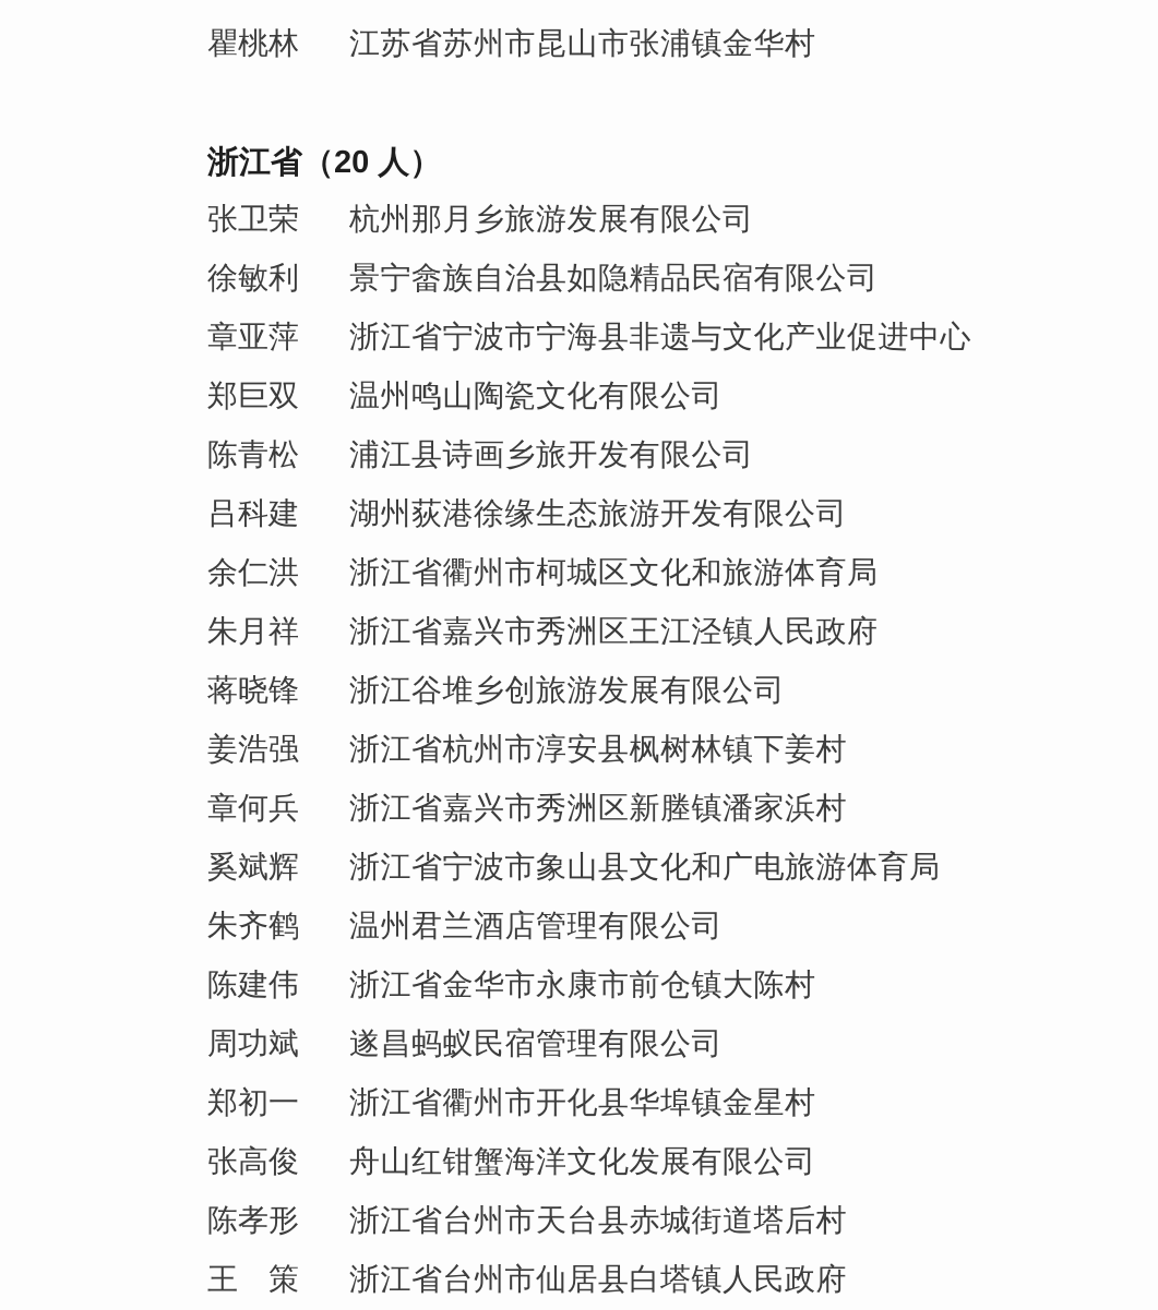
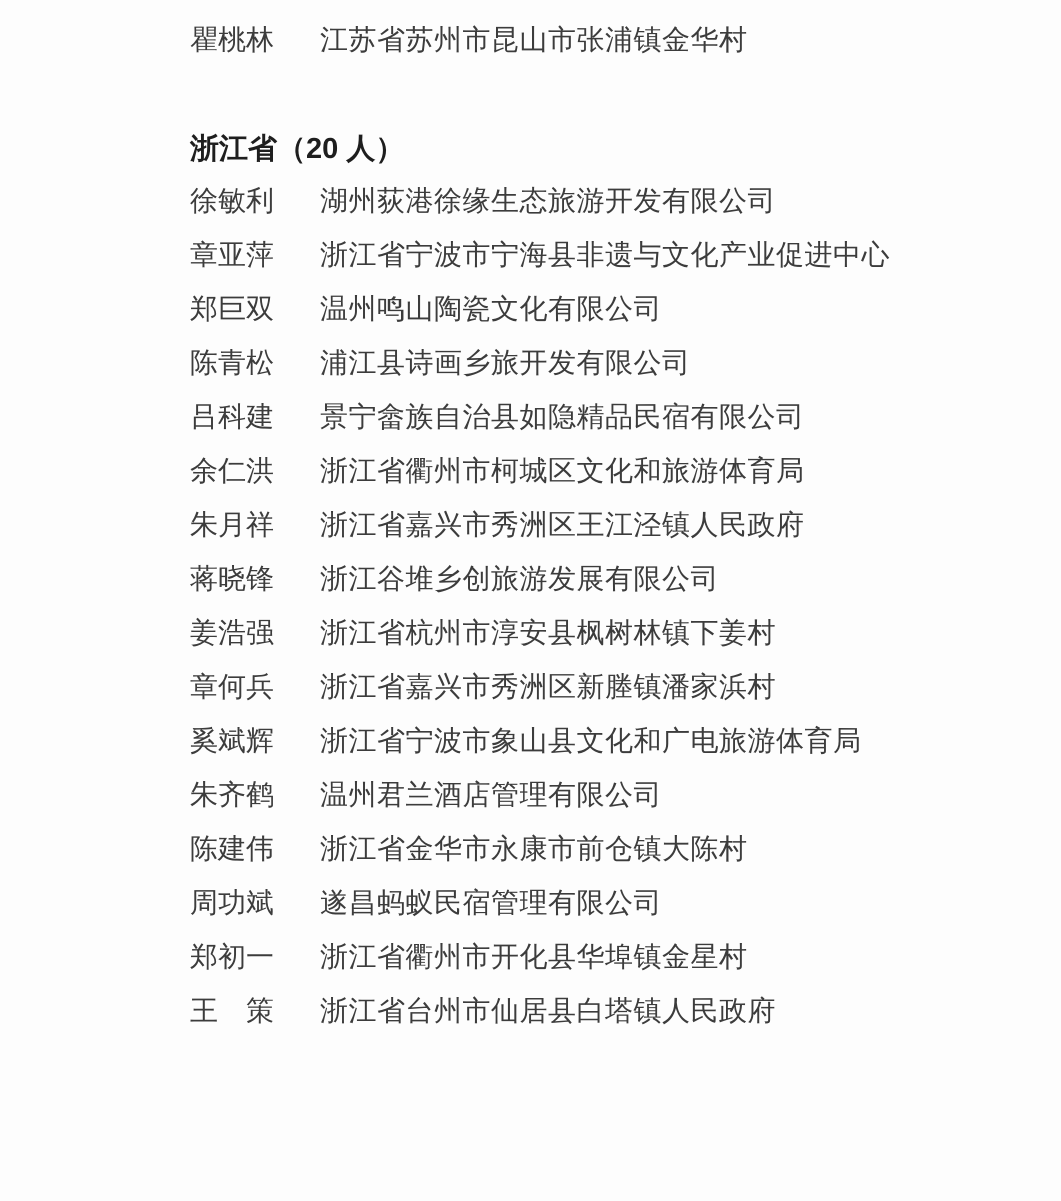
  瞿桃林 江苏省苏州市昆山市张浦镇金华村
  浙江省（20 人）
- 张卫荣 杭州那月乡旅游发展有限公司
- 徐敏利 景宁畲族自治县如隐精品民宿有限公司
+ 徐敏利 湖州荻港徐缘生态旅游开发有限公司
  章亚萍 浙江省宁波市宁海县非遗与文化产业促进中心
  郑巨双 温州鸣山陶瓷文化有限公司
  陈青松 浦江县诗画乡旅开发有限公司
- 吕科建 湖州荻港徐缘生态旅游开发有限公司
+ 吕科建 景宁畲族自治县如隐精品民宿有限公司
  余仁洪 浙江省衢州市柯城区文化和旅游体育局
  朱月祥 浙江省嘉兴市秀洲区王江泾镇人民政府
  蒋晓锋 浙江谷堆乡创旅游发展有限公司
  姜浩强 浙江省杭州市淳安县枫树林镇下姜村
  章何兵 浙江省嘉兴市秀洲区新塍镇潘家浜村
  奚斌辉 浙江省宁波市象山县文化和广电旅游体育局
  朱齐鹤 温州君兰酒店管理有限公司
  陈建伟 浙江省金华市永康市前仓镇大陈村
  周功斌 遂昌蚂蚁民宿管理有限公司
  郑初一 浙江省衢州市开化县华埠镇金星村
- 张高俊 舟山红钳蟹海洋文化发展有限公司
- 陈孝形 浙江省台州市天台县赤城街道塔后村
  王 策 浙江省台州市仙居县白塔镇人民政府
